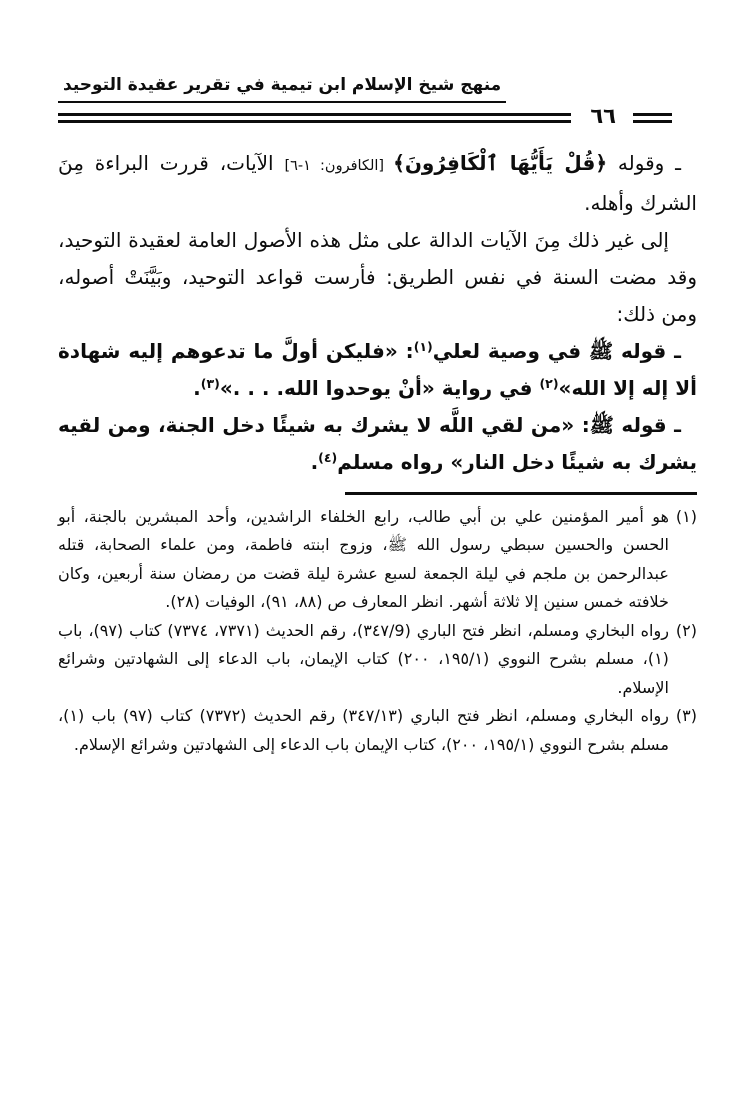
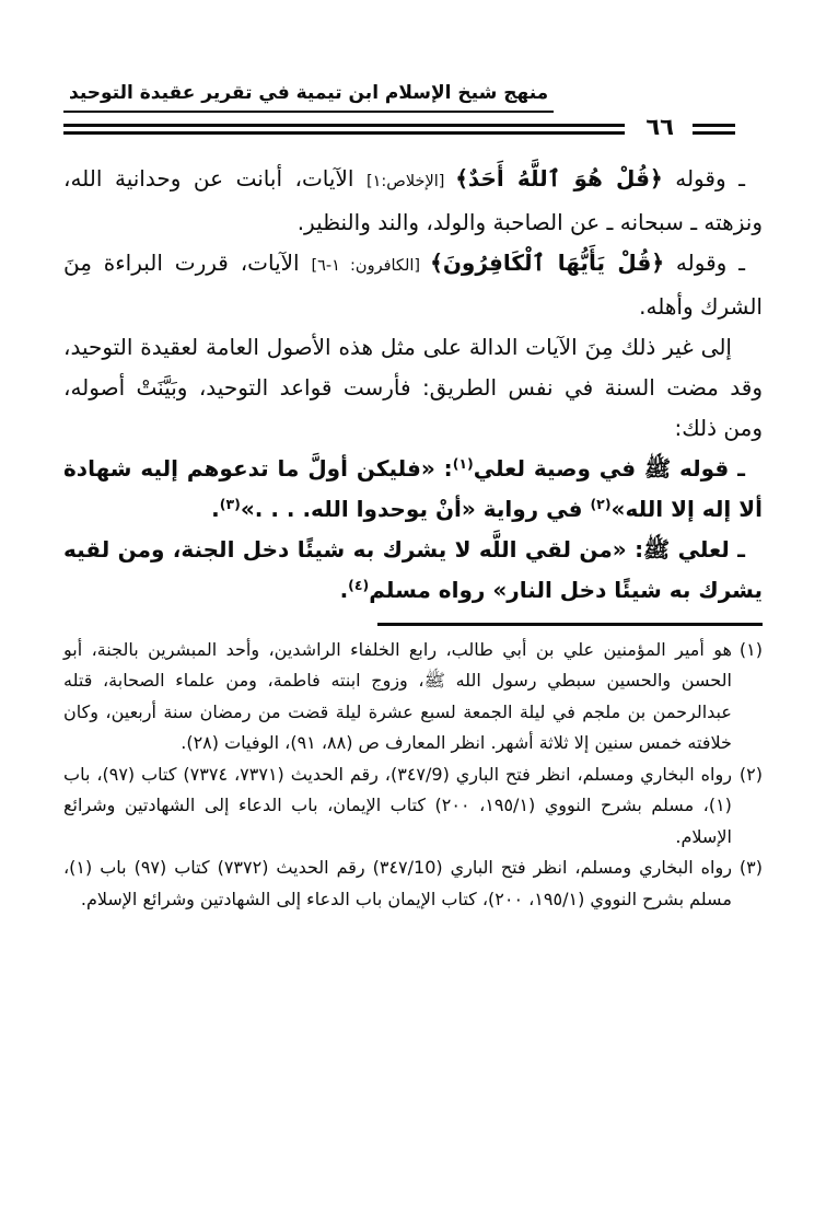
  منهج شيخ الإسلام ابن تيمية في تقرير عقيدة التوحيد
  ٦٦
+ ـ وقوله ﴿قُلْ هُوَ ٱللَّهُ أَحَدٌ﴾ [الإخلاص:١] الآيات، أبانت عن وحدانية الله، ونزهته ـ سبحانه ـ عن الصاحبة والولد، والند والنظير.
  ـ وقوله ﴿قُلْ يَأَيُّهَا ٱلْكَافِرُونَ﴾ [الكافرون: ١-٦] الآيات، قررت البراءة مِنَ الشرك وأهله.
  إلى غير ذلك مِنَ الآيات الدالة على مثل هذه الأصول العامة لعقيدة التوحيد، وقد مضت السنة في نفس الطريق: فأرست قواعد التوحيد، وبَيَّنَتْ أصوله، ومن ذلك:
  ـ قوله ﷺ في وصية لعلي(١): «فليكن أولَّ ما تدعوهم إليه شهادة ألا إله إلا الله»(٢) في رواية «أنْ يوحدوا الله. . . .»(٣).
- ـ قوله ﷺ: «من لقي اللَّه لا يشرك به شيئًا دخل الجنة، ومن لقيه يشرك به شيئًا دخل النار» رواه مسلم(٤).
+ ـ لعلي ﷺ: «من لقي اللَّه لا يشرك به شيئًا دخل الجنة، ومن لقيه يشرك به شيئًا دخل النار» رواه مسلم(٤).
  (١)
  هو أمير المؤمنين علي بن أبي طالب، رابع الخلفاء الراشدين، وأحد المبشرين بالجنة، أبو الحسن والحسين سبطي رسول الله ﷺ، وزوج ابنته فاطمة، ومن علماء الصحابة، قتله عبدالرحمن بن ملجم في ليلة الجمعة لسبع عشرة ليلة قضت من رمضان سنة أربعين، وكان خلافته خمس سنين إلا ثلاثة أشهر. انظر المعارف ص (٨٨، ٩١)، الوفيات (٢٨).
  (٢)
  رواه البخاري ومسلم، انظر فتح الباري (٣٤٧/9)، رقم الحديث (٧٣٧١، ٧٣٧٤) كتاب (٩٧)، باب (١)، مسلم بشرح النووي (١٩٥/١، ٢٠٠) كتاب الإيمان، باب الدعاء إلى الشهادتين وشرائع الإسلام.
  (٣)
- رواه البخاري ومسلم، انظر فتح الباري (٣٤٧/١٣) رقم الحديث (٧٣٧٢) كتاب (٩٧) باب (١)، مسلم بشرح النووي (١٩٥/١، ٢٠٠)، كتاب الإيمان باب الدعاء إلى الشهادتين وشرائع الإسلام.
+ رواه البخاري ومسلم، انظر فتح الباري (٣٤٧/10) رقم الحديث (٧٣٧٢) كتاب (٩٧) باب (١)، مسلم بشرح النووي (١٩٥/١، ٢٠٠)، كتاب الإيمان باب الدعاء إلى الشهادتين وشرائع الإسلام.
